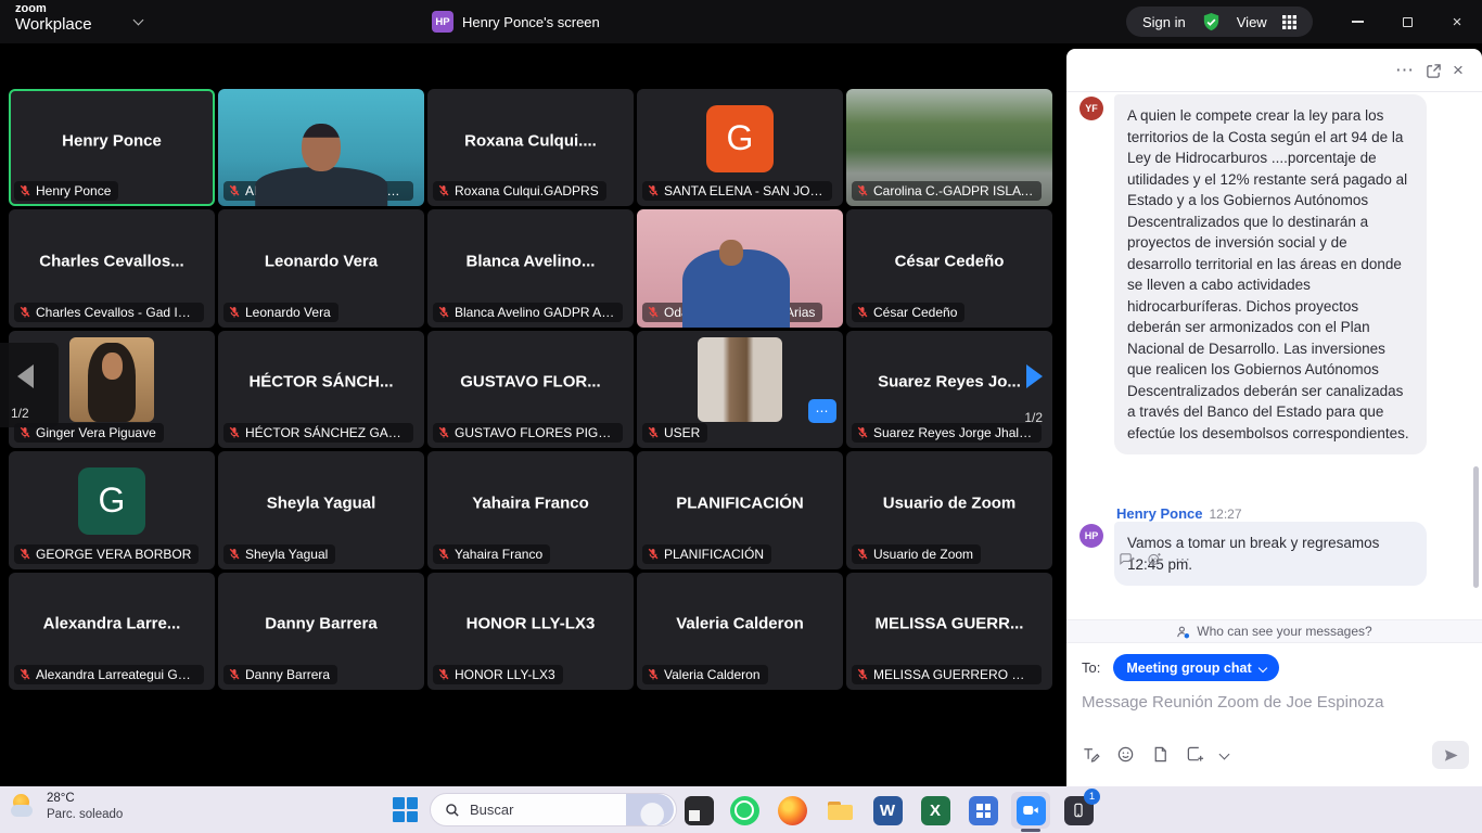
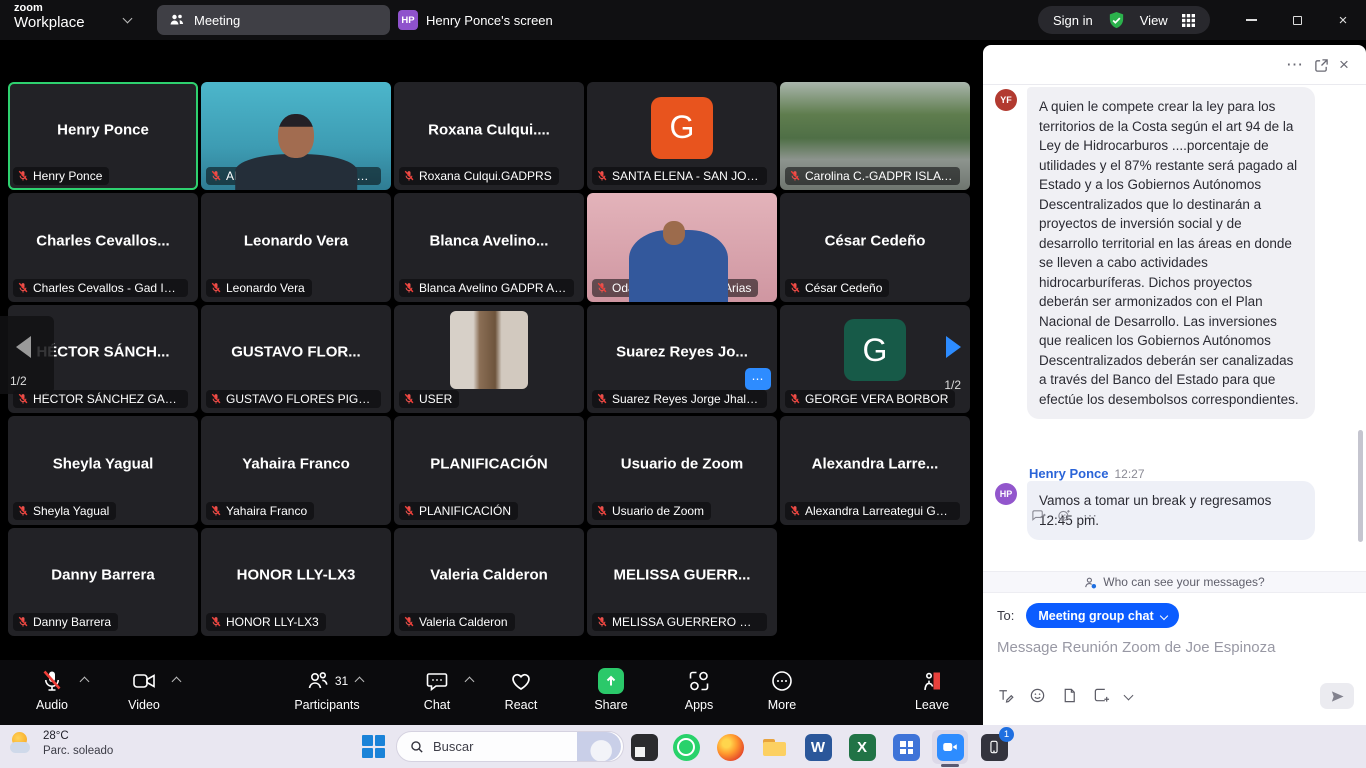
  zoom
  Workplace
+ Meeting
  HP
  Henry Ponce's screen
  Sign in
  View
  ×
  Henry Ponce
  Henry Ponce
  Roxana Culqui....
  Roxana Culqui.GADPRS
  G
  SANTA ELENA - SAN JOSÉ
  Carolina C.-GADPR ISLA S
  Charles Cevallos...
  Charles Cevallos - Gad Isla.
  Leonardo Vera
  Leonardo Vera
  Blanca Avelino...
  Blanca Avelino GADPR AN
  César Cedeño
  César Cedeño
- Ginger Vera Piguave
  HÉCTOR SÁNCH...
  HÉCTOR SÁNCHEZ GAD A
  GUSTAVO FLOR...
  GUSTAVO FLORES PIGUA
  USER
  Suarez Reyes Jo...
  Suarez Reyes Jorge Jhalma
  G
  GEORGE VERA BORBOR
  Sheyla Yagual
  Sheyla Yagual
  Yahaira Franco
  Yahaira Franco
  PLANIFICACIÓN
  PLANIFICACIÓN
  Usuario de Zoom
  Usuario de Zoom
  Alexandra Larre...
  Alexandra Larreategui GAD
  Danny Barrera
  Danny Barrera
  HONOR LLY-LX3
  HONOR LLY-LX3
  Valeria Calderon
  Valeria Calderon
  MELISSA GUERR...
  MELISSA GUERRERO GA
  1/2
  1/2
  ⋯
+ Audio
+ Video
+ 31
+ Participants
+ Chat
+ React
+ Share
+ Apps
+ More
+ Leave
  ⋯
  ×
  YF
- A quien le compete crear la ley para los territorios de la Costa según el art 94 de la Ley de Hidrocarburos ....porcentaje de utilidades y el 12% restante será pagado al Estado y a los Gobiernos Autónomos Descentralizados que lo destinarán a proyectos de inversión social y de desarrollo territorial en las áreas en donde se lleven a cabo actividades hidrocarburíferas. Dichos proyectos deberán ser armonizados con el Plan Nacional de Desarrollo. Las inversiones que realicen los Gobiernos Autónomos Descentralizados deberán ser canalizadas a través del Banco del Estado para que efectúe los desembolsos correspondientes.
+ A quien le compete crear la ley para los territorios de la Costa según el art 94 de la Ley de Hidrocarburos ....porcentaje de utilidades y el 87% restante será pagado al Estado y a los Gobiernos Autónomos Descentralizados que lo destinarán a proyectos de inversión social y de desarrollo territorial en las áreas en donde se lleven a cabo actividades hidrocarburíferas. Dichos proyectos deberán ser armonizados con el Plan Nacional de Desarrollo. Las inversiones que realicen los Gobiernos Autónomos Descentralizados deberán ser canalizadas a través del Banco del Estado para que efectúe los desembolsos correspondientes.
  HP
  Henry Ponce 12:27
  Vamos a tomar un break y regresamos 12:5 pm.
  ⋯
  Who can see your messages?
  To:
  Meeting group chat
  Message Reunión Zoom de Joe Espinoza
  28°C
  Parc. soleado
  Buscar
  W
  X
  1
